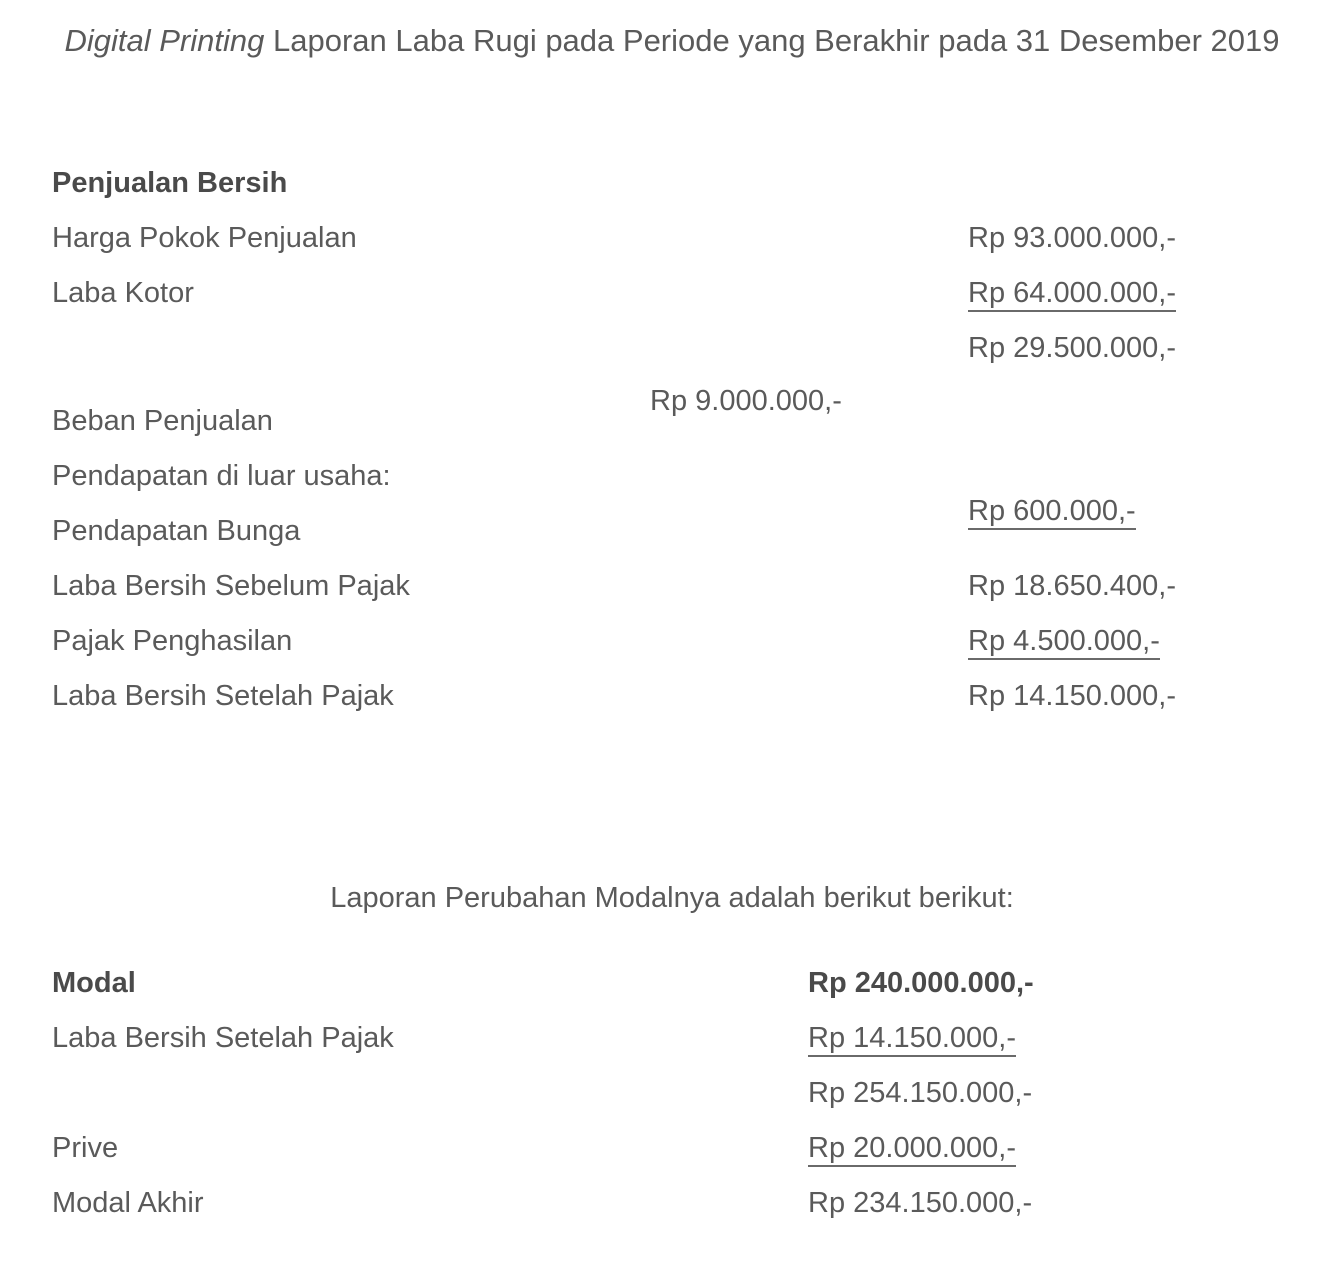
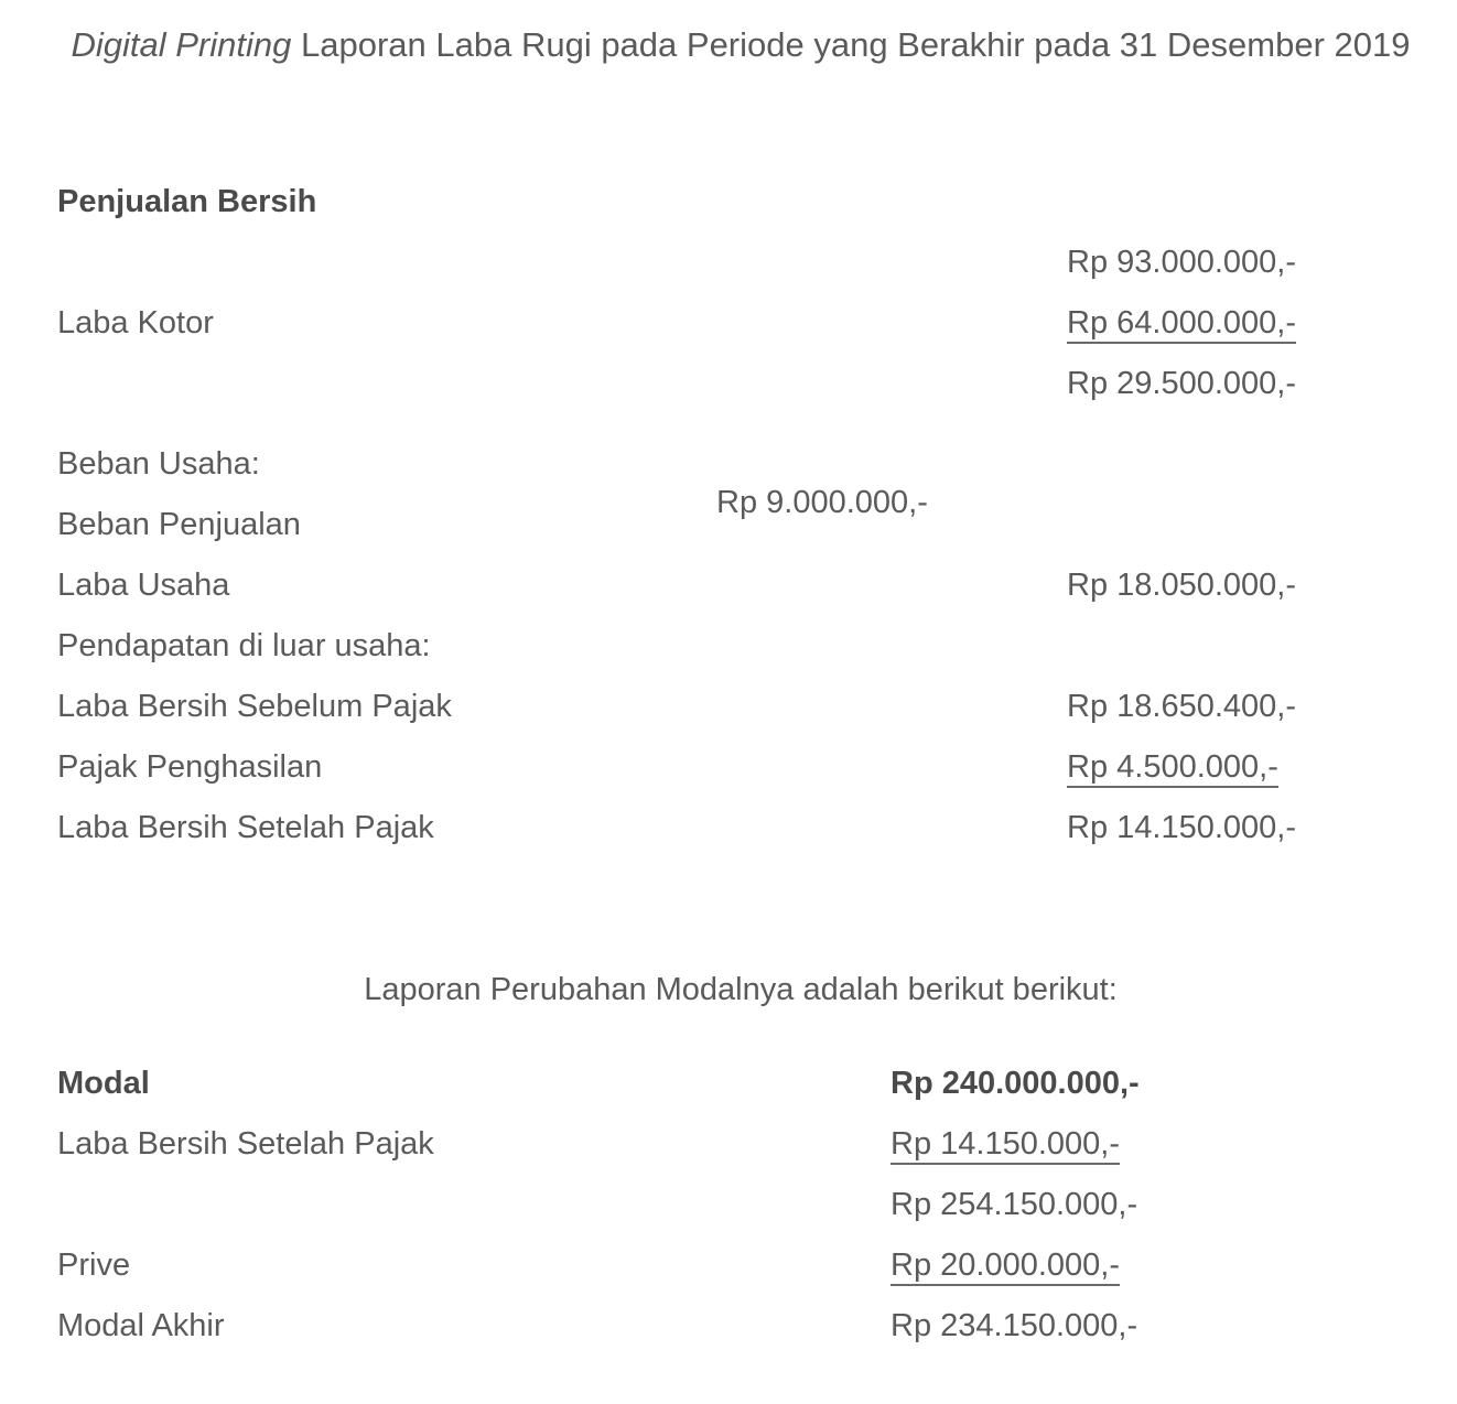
  Digital Printing Laporan Laba Rugi pada Periode yang Berakhir pada 31 Desember 2019
  Penjualan Bersih
- Harga Pokok Penjualan
  Rp 93.000.000,-
  Laba Kotor
  Rp 64.000.000,-
  Rp 29.500.000,-
+ Beban Usaha:
  Beban Penjualan
  Rp 9.000.000,-
+ Laba Usaha
+ Rp 18.050.000,-
  Pendapatan di luar usaha:
- Pendapatan Bunga
- Rp 600.000,-
  Laba Bersih Sebelum Pajak
  Rp 18.650.400,-
  Pajak Penghasilan
  Rp 4.500.000,-
  Laba Bersih Setelah Pajak
  Rp 14.150.000,-
  Laporan Perubahan Modalnya adalah berikut berikut:
  Modal
  Rp 240.000.000,-
  Laba Bersih Setelah Pajak
  Rp 14.150.000,-
  Rp 254.150.000,-
  Prive
  Rp 20.000.000,-
  Modal Akhir
  Rp 234.150.000,-
